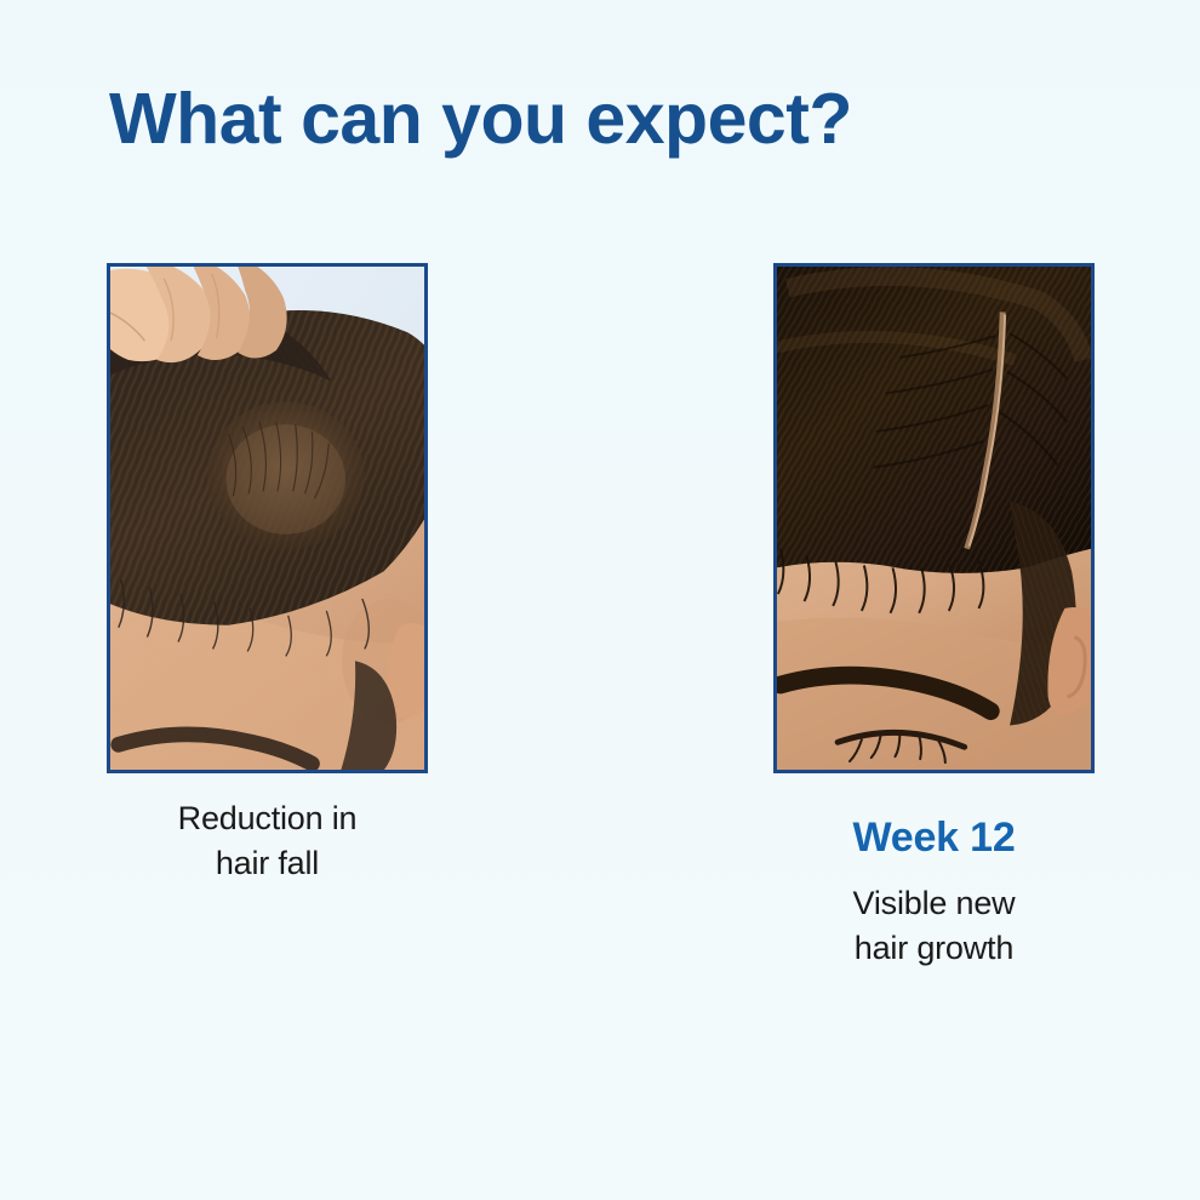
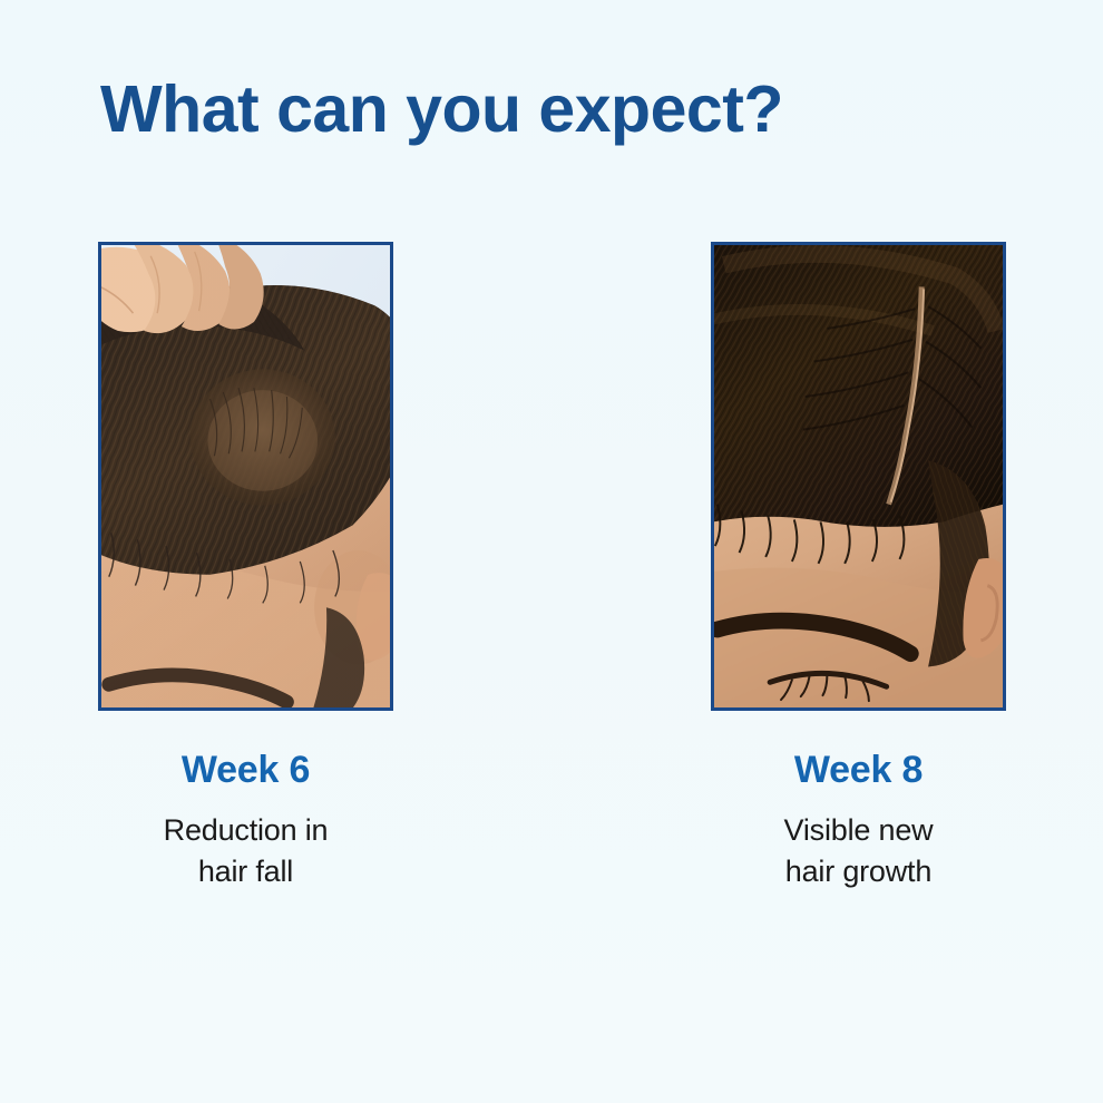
  What can you expect?
+ Week 6
  Reduction in
  hair fall
- Week 12
+ Week 8
  Visible new
  hair growth
